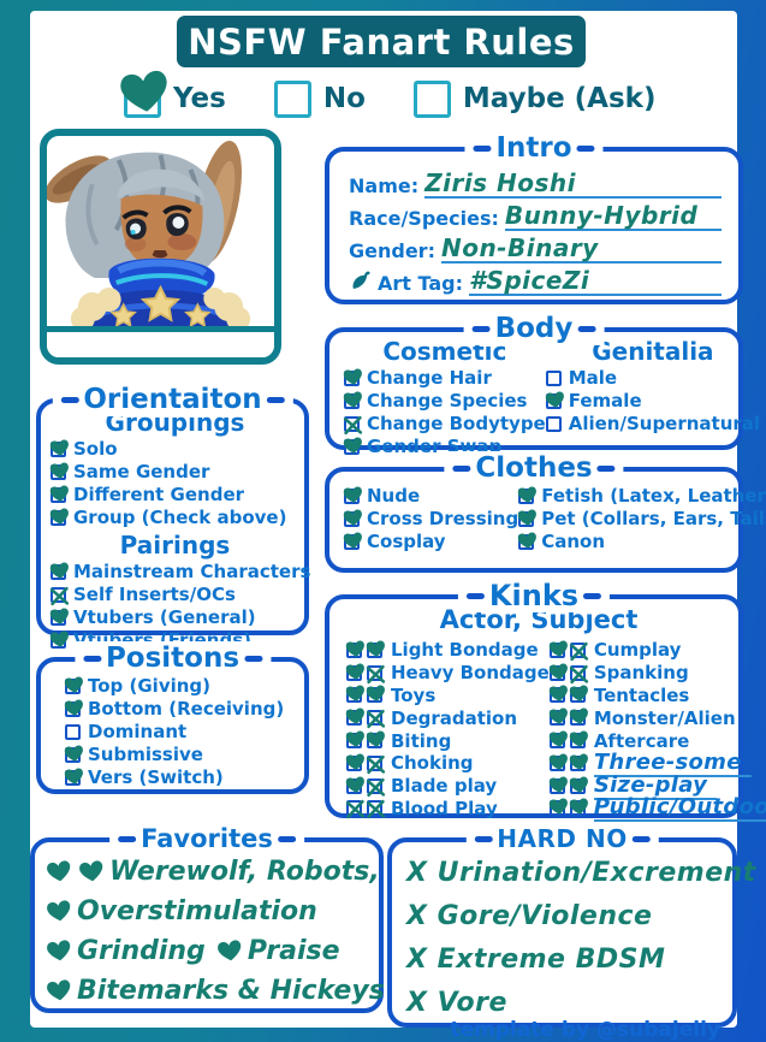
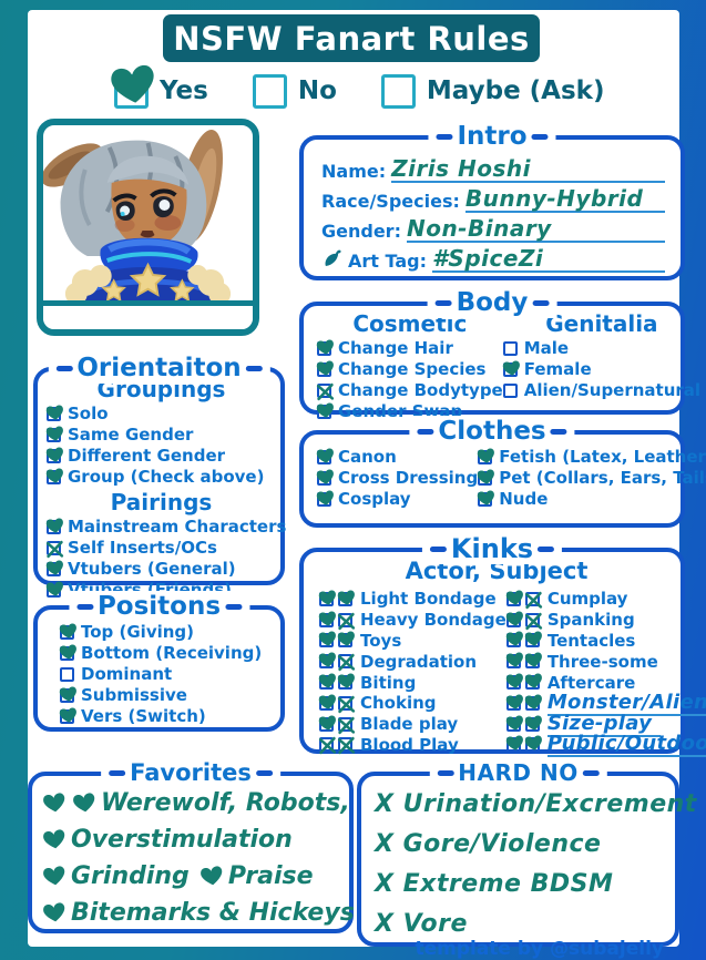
  NSFW Fanart Rules
  Yes
  No
  Maybe (Ask)
  Intro
  Name:
  Ziris Hoshi
  Race/Species:
  Bunny-Hybrid
  Gender:
  Non-Binary
  Art Tag:
  #SpiceZi
  Body
  Cosmetic
  Change Hair
  Change Species
  Change Bodytype
  Gender Swap
  Genitalia
  Male
  Female
  Alien/Supernatural
  Clothes
- Nude
+ Canon
  Cross Dressing
  Cosplay
  Fetish (Latex, Leather
  Pet (Collars, Ears, Tail
- Canon
+ Nude
  Kinks
  Actor, Subject
  Light Bondage
  Heavy Bondage
  Toys
  Degradation
  Biting
  Choking
  Blade play
  Blood Play
  Cumplay
  Spanking
  Tentacles
- Monster/Alien
+ Three-some
  Aftercare
- Three-some
+ Monster/Alien
  Size-play
  Public/Outdoo
  Orientaiton
  Groupings
  Solo
  Same Gender
  Different Gender
  Group (Check above)
  Pairings
  Mainstream Characters
  Self Inserts/OCs
  Vtubers (General)
  Vtubers (Friends)
  Positons
  Top (Giving)
  Bottom (Receiving)
  Dominant
  Submissive
  Vers (Switch)
  Favorites
  Overstimulation
  Grinding
  Praise
  Bitemarks & Hickeys
  HARD NO
  X Urination/Excrement
  X Gore/Violence
  X Extreme BDSM
  X Vore
  template by @subajelly
